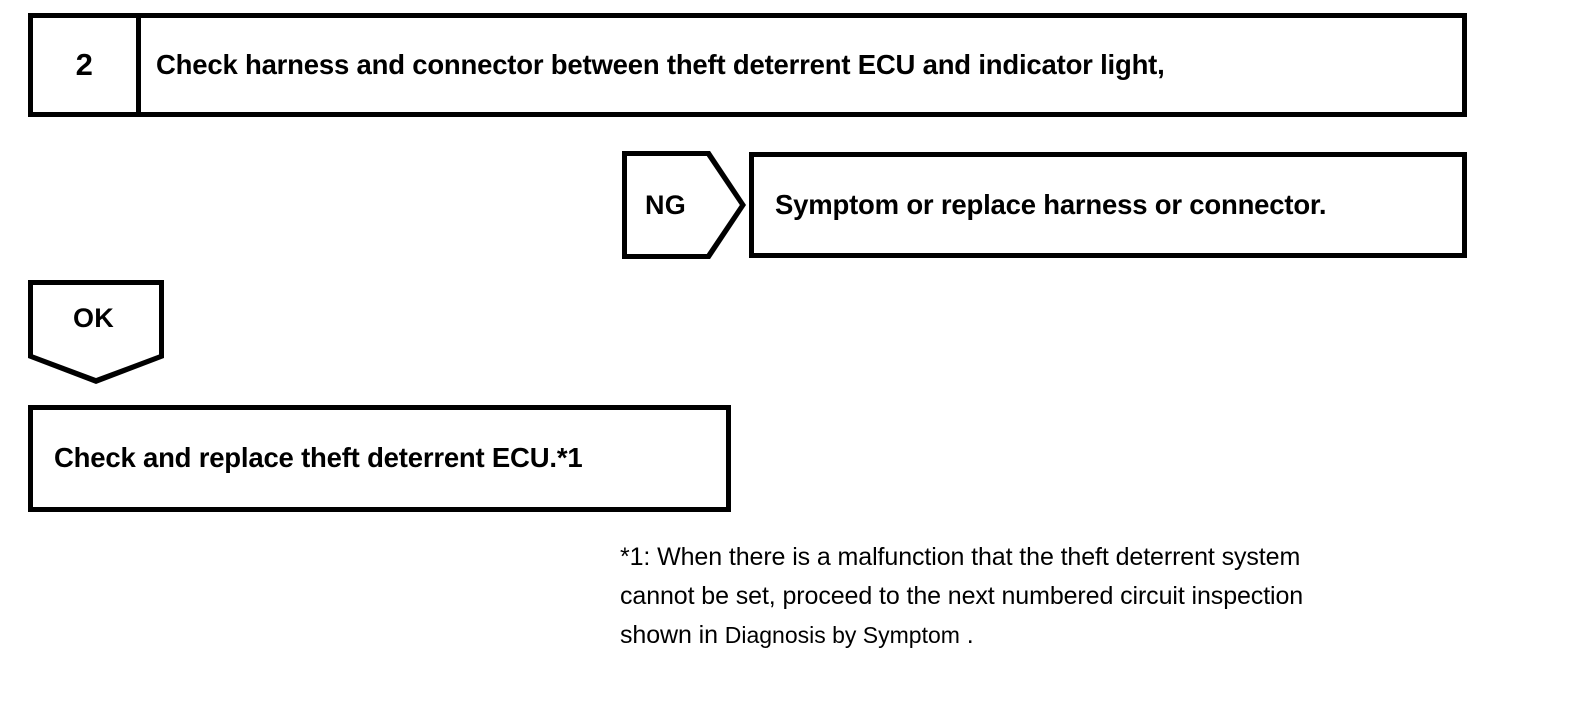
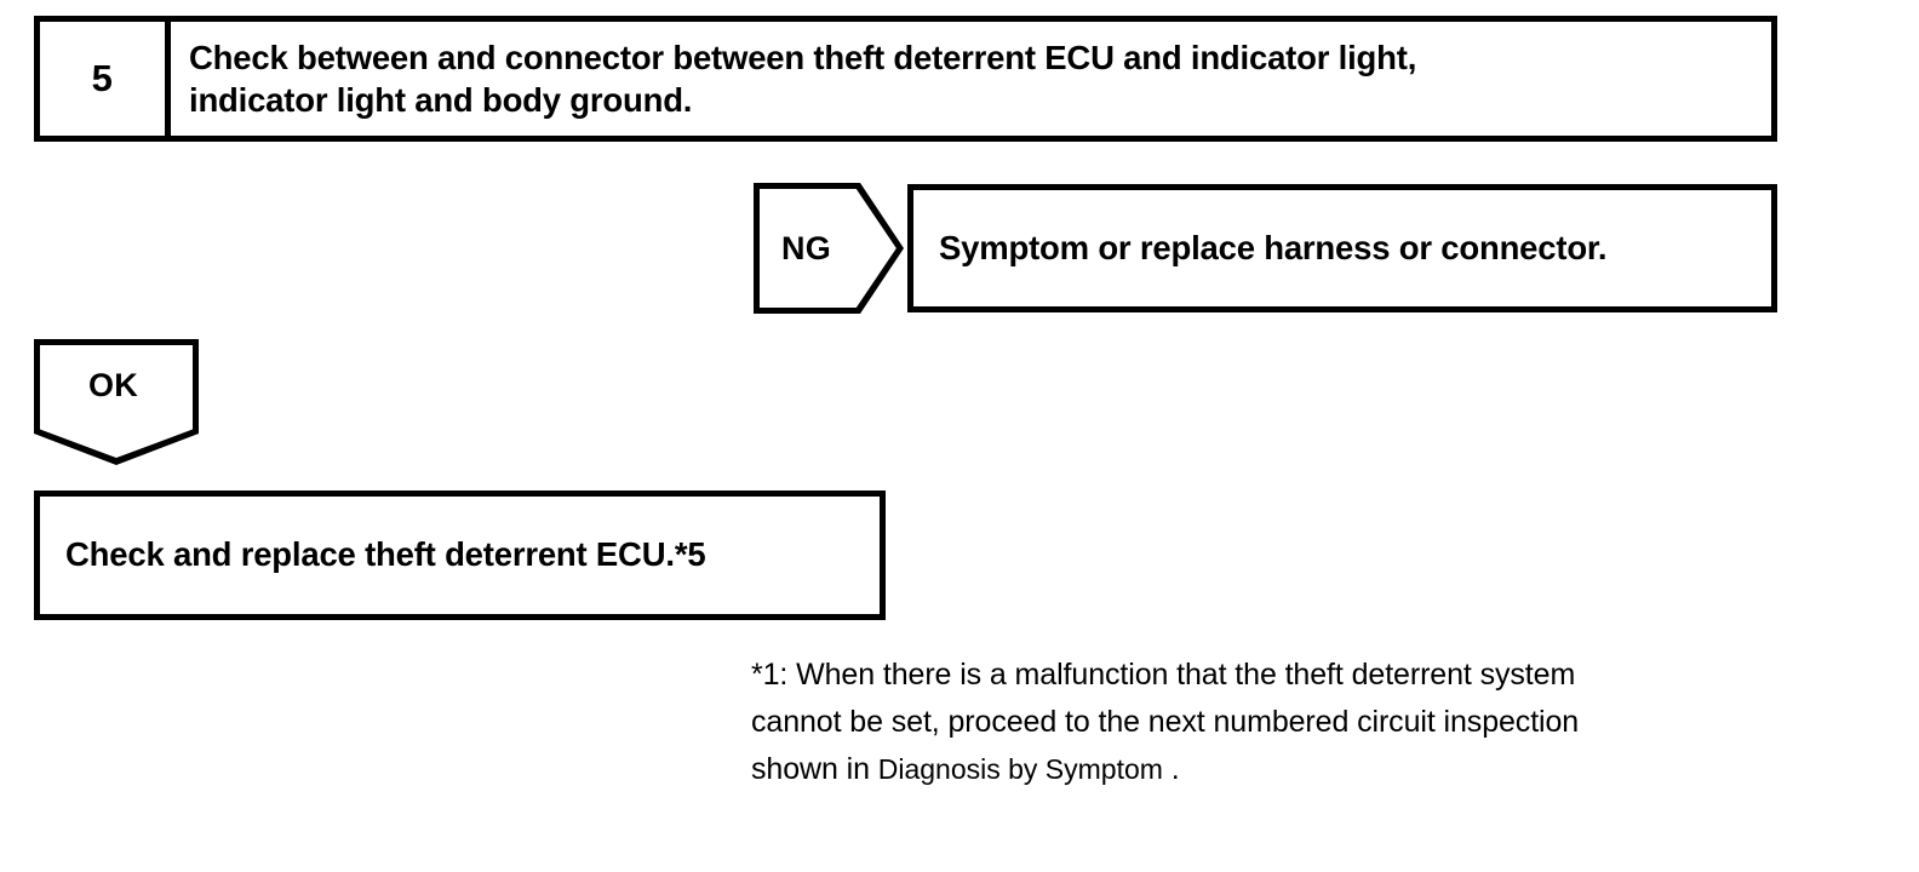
- 2
+ 5
- Check harness and connector between theft deterrent ECU and indicator light,
+ Check between and connector between theft deterrent ECU and indicator light,
+ indicator light and body ground.
  NG
  Symptom or replace harness or connector.
  OK
- Check and replace theft deterrent ECU.*1
+ Check and replace theft deterrent ECU.*5
  *1: When there is a malfunction that the theft deterrent system
  cannot be set, proceed to the next numbered circuit inspection
  shown in Diagnosis by Symptom .
